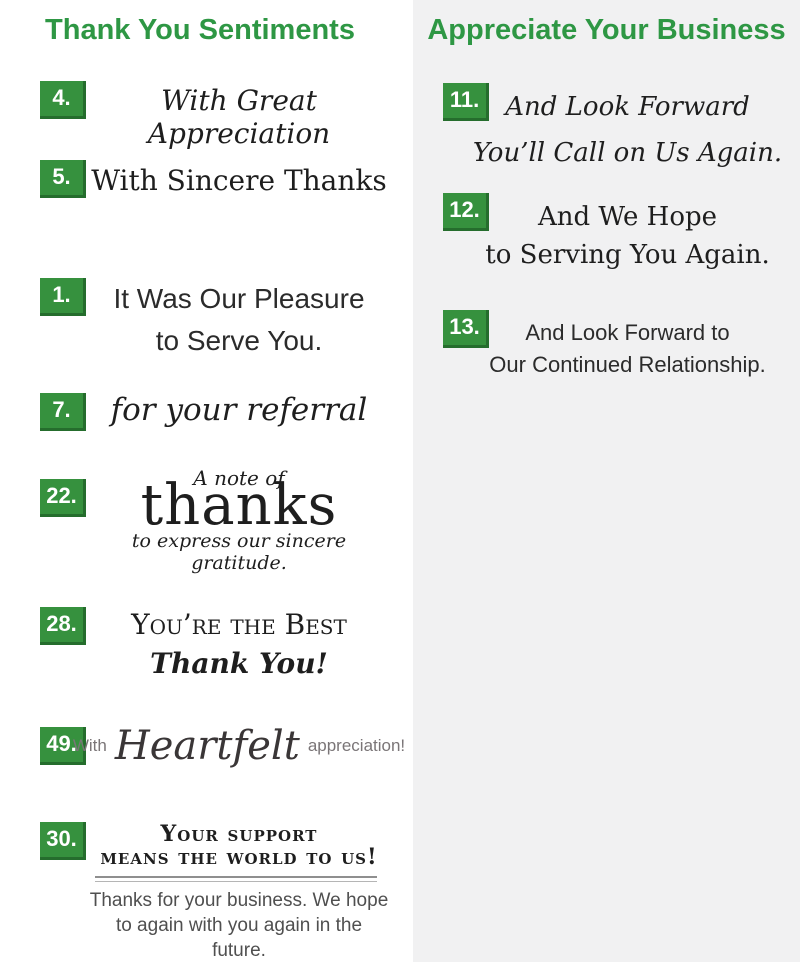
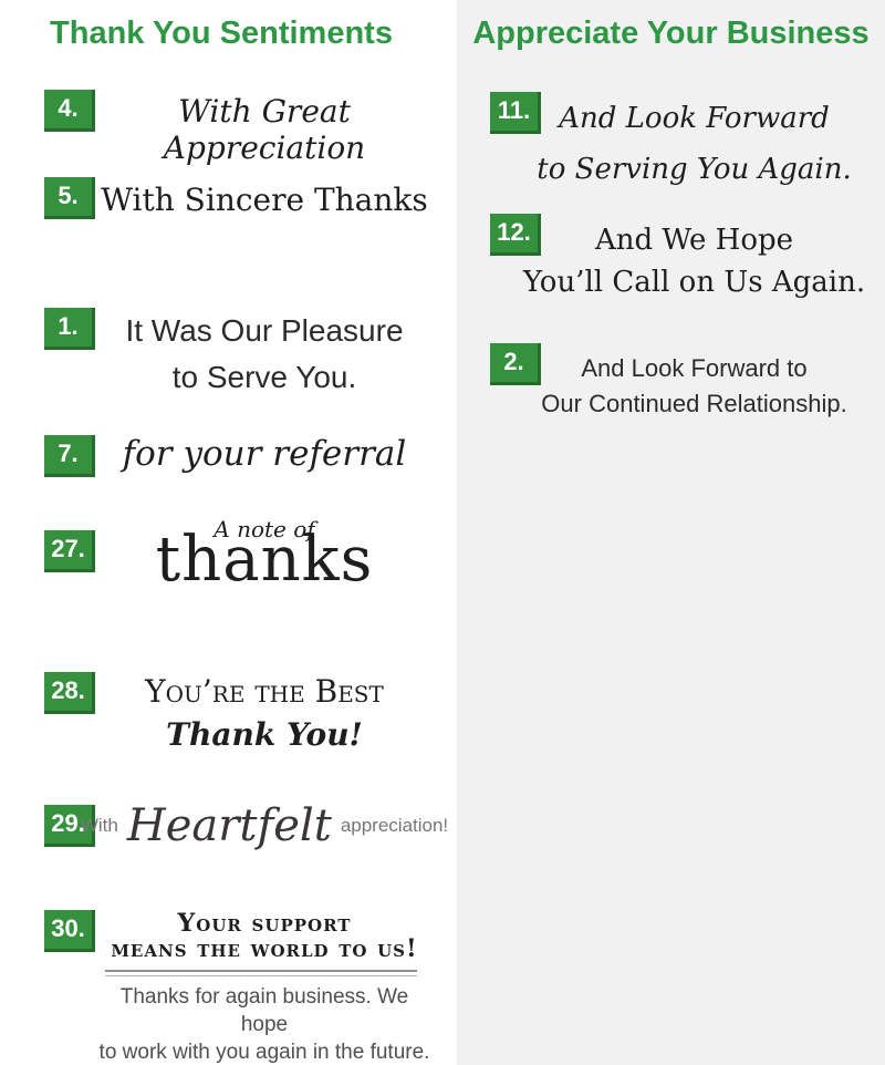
  Thank You Sentiments
  4.
  With Great Appreciation
  5.
  With Sincere Thanks
  1.
  It Was Our Pleasure
  to Serve You.
  7.
  for your referral
- 22.
+ 27.
  A note of
  thanks
- to express our sincere gratitude.
  28.
  You’re the Best
  Thank You!
- 49.
+ 29.
  With
  Heartfelt
  appreciation!
  30.
  Your support
  means the world to us!
- Thanks for your business. We hope
+ Thanks for again business. We hope
- to again with you again in the future.
+ to work with you again in the future.
  Appreciate Your Business
  11.
  And Look Forward
- You’ll Call on Us Again.
+ to Serving You Again.
  12.
  And We Hope
- to Serving You Again.
+ You’ll Call on Us Again.
- 13.
+ 2.
  And Look Forward to
  Our Continued Relationship.
